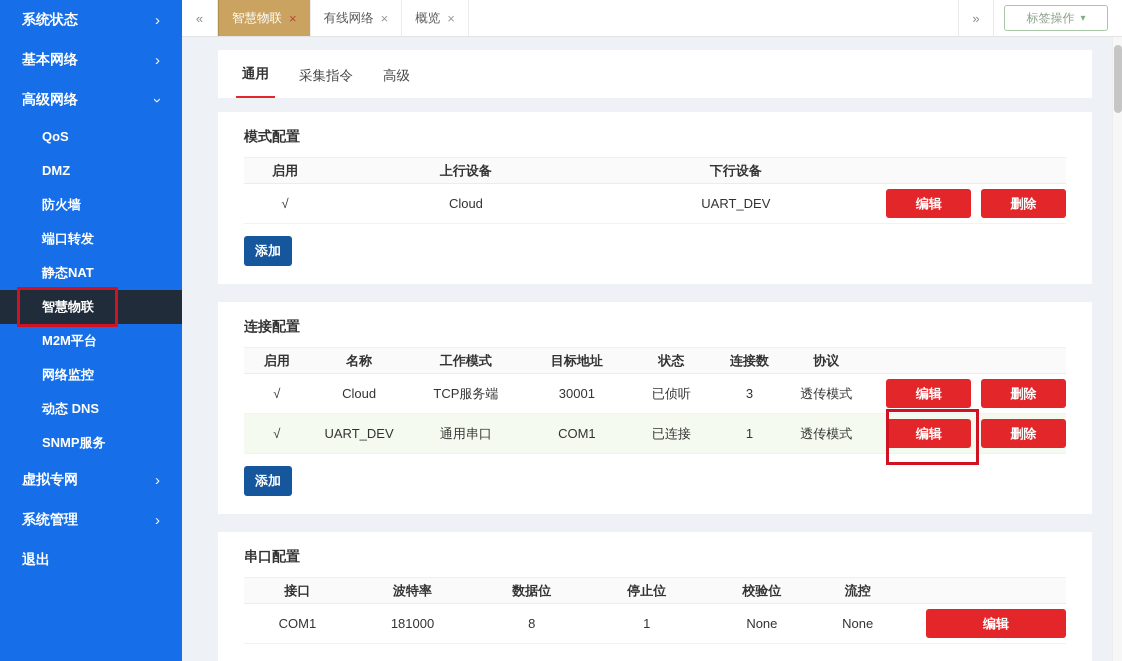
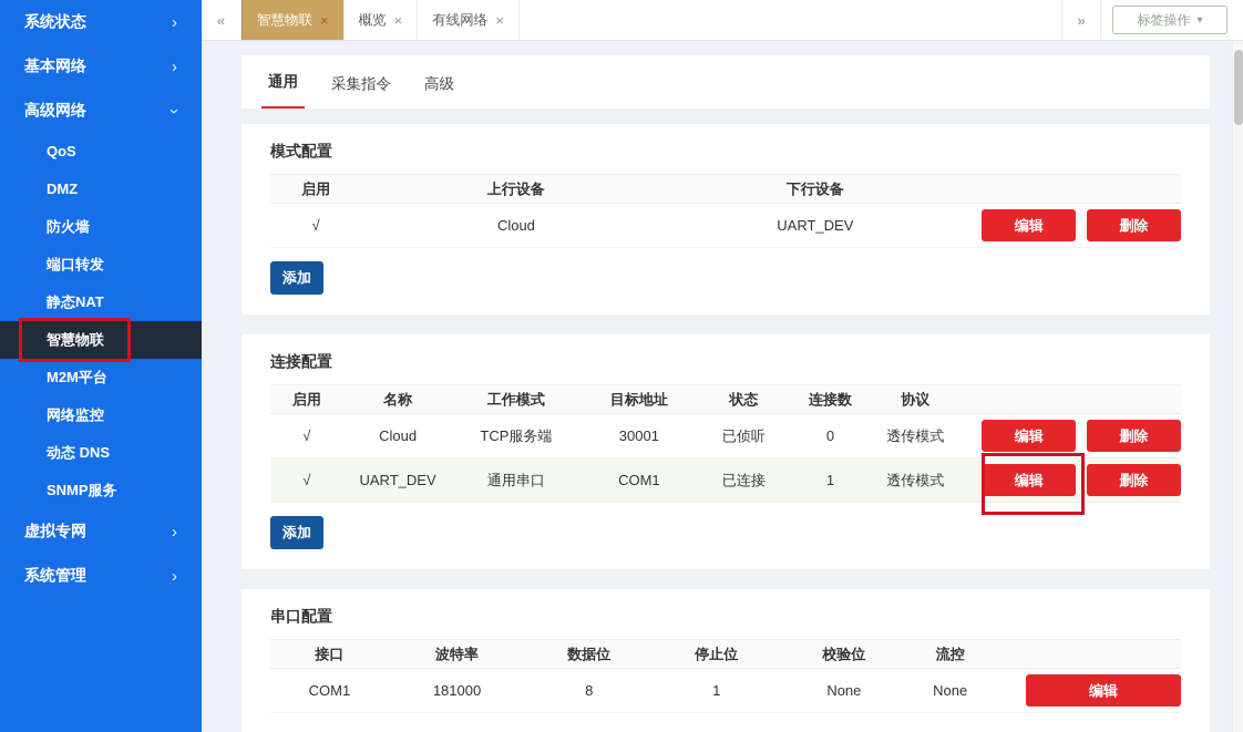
  系统状态
  ›
  基本网络
  ›
  高级网络
  QoS
  DMZ
  防火墙
  端口转发
  静态NAT
  智慧物联
  M2M平台
  网络监控
  动态 DNS
  SNMP服务
  虚拟专网
  ›
  系统管理
  ›
- 退出
  «
  智慧物联
  ×
- 有线网络
+ 概览
  ×
- 概览
+ 有线网络
  ×
  »
  标签操作
  ▾
  通用
  采集指令
  高级
  模式配置
  启用	上行设备	下行设备
  √	Cloud	UART_DEV	编辑 删除
  添加
  连接配置
  启用	名称	工作模式	目标地址	状态	连接数	协议
- √	Cloud	TCP服务端	30001	已侦听	3	透传模式	编辑 删除
+ √	Cloud	TCP服务端	30001	已侦听	0	透传模式	编辑 删除
  √	UART_DEV	通用串口	COM1	已连接	1	透传模式	编辑 删除
  添加
  串口配置
  接口	波特率	数据位	停止位	校验位	流控
  COM1	181000	8	1	None	None	编辑
